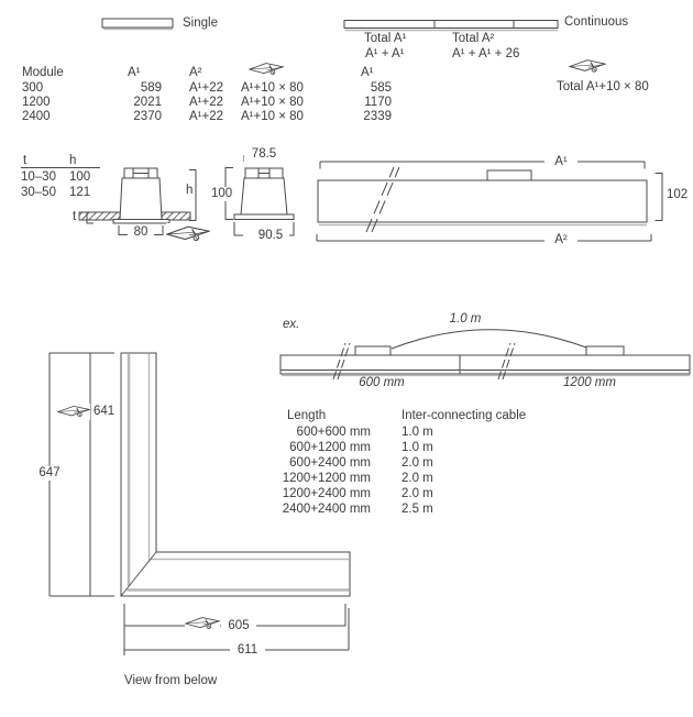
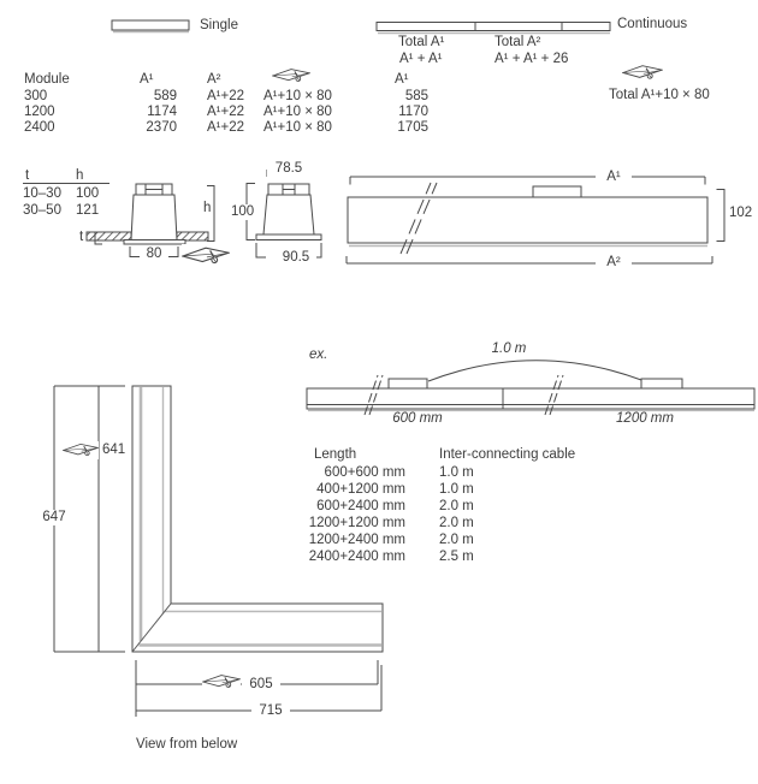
  Single
  Continuous
  Module
  A¹
  A²
  300
  589
  A¹+22
  A¹+10 × 80
  1200
- 2021
+ 1174
  A¹+22
  A¹+10 × 80
  2400
  2370
  A¹+22
  A¹+10 × 80
  Total A¹
  A¹ + A¹
  Total A²
  A¹ + A¹ + 26
  A¹
  585
  1170
- 2339
+ 1705
  Total A¹+10 × 80
  t
  h
  10–30
  100
  30–50
  121
  t
  h
  80
  78.5
  100
  90.5
  A¹
  102
  A²
  ex.
  1.0 m
  600 mm
  1200 mm
  Length
  Inter-connecting cable
  600+600 mm
  1.0 m
- 600+1200 mm
+ 400+1200 mm
  1.0 m
  600+2400 mm
  2.0 m
  1200+1200 mm
  2.0 m
  1200+2400 mm
  2.0 m
  2400+2400 mm
  2.5 m
  647
  641
  605
- 611
+ 715
  View from below
